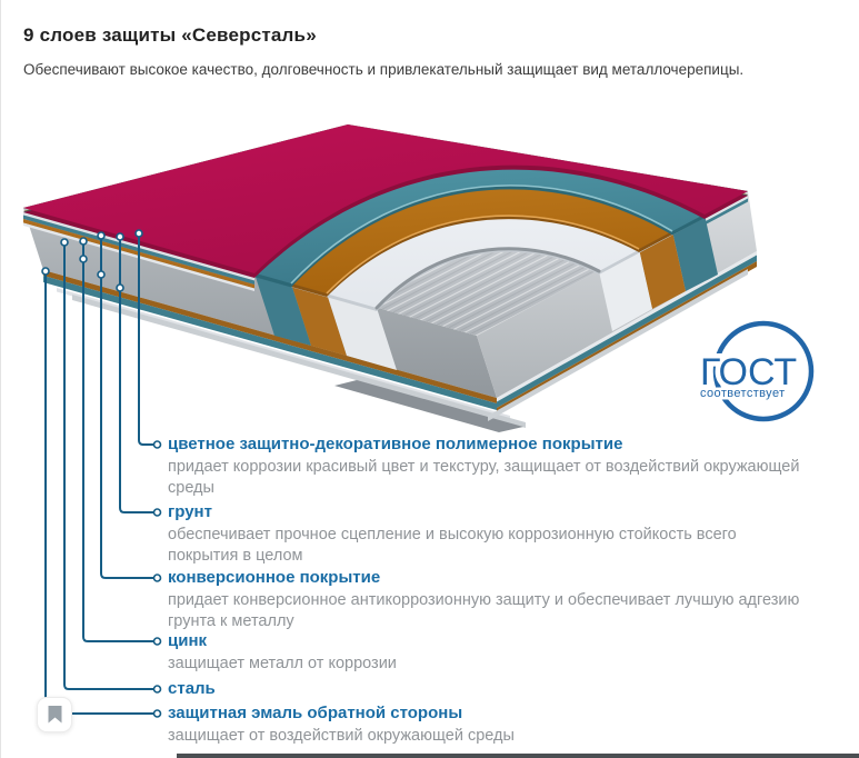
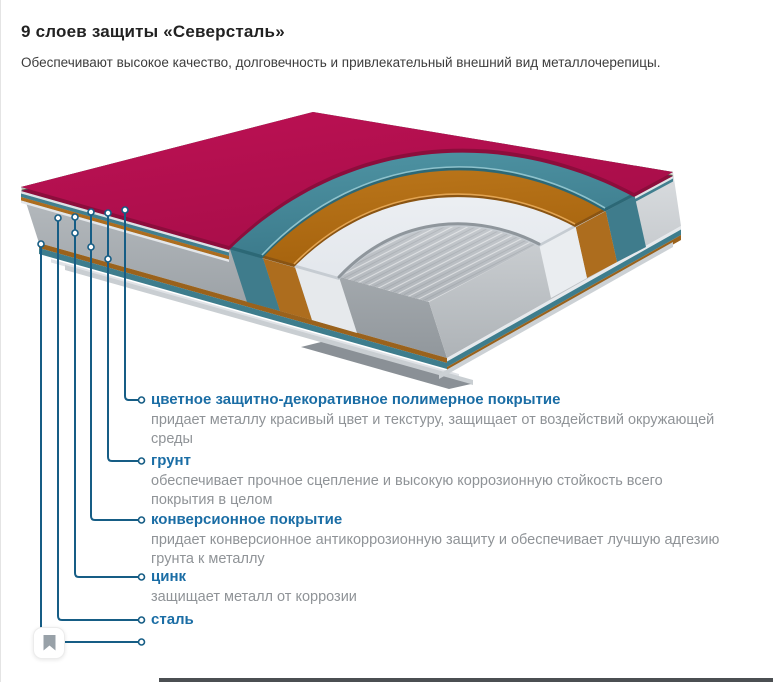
  9 слоев защиты «Северсталь»
- Обеспечивают высокое качество, долговечность и привлекательный защищает вид металлочерепицы.
+ Обеспечивают высокое качество, долговечность и привлекательный внешний вид металлочерепицы.
- ГОСТ
- соответствует
  цветное защитно-декоративное полимерное покрытие
- придает коррозии красивый цвет и текстуру, защищает от воздействий окружающей среды
+ придает металлу красивый цвет и текстуру, защищает от воздействий окружающей среды
  грунт
  обеспечивает прочное сцепление и высокую коррозионную стойкость всего покрытия в целом
  конверсионное покрытие
  придает конверсионное антикоррозионную защиту и обеспечивает лучшую адгезию грунта к металлу
  цинк
  защищает металл от коррозии
  сталь
- защитная эмаль обратной стороны
- защищает от воздействий окружающей среды
